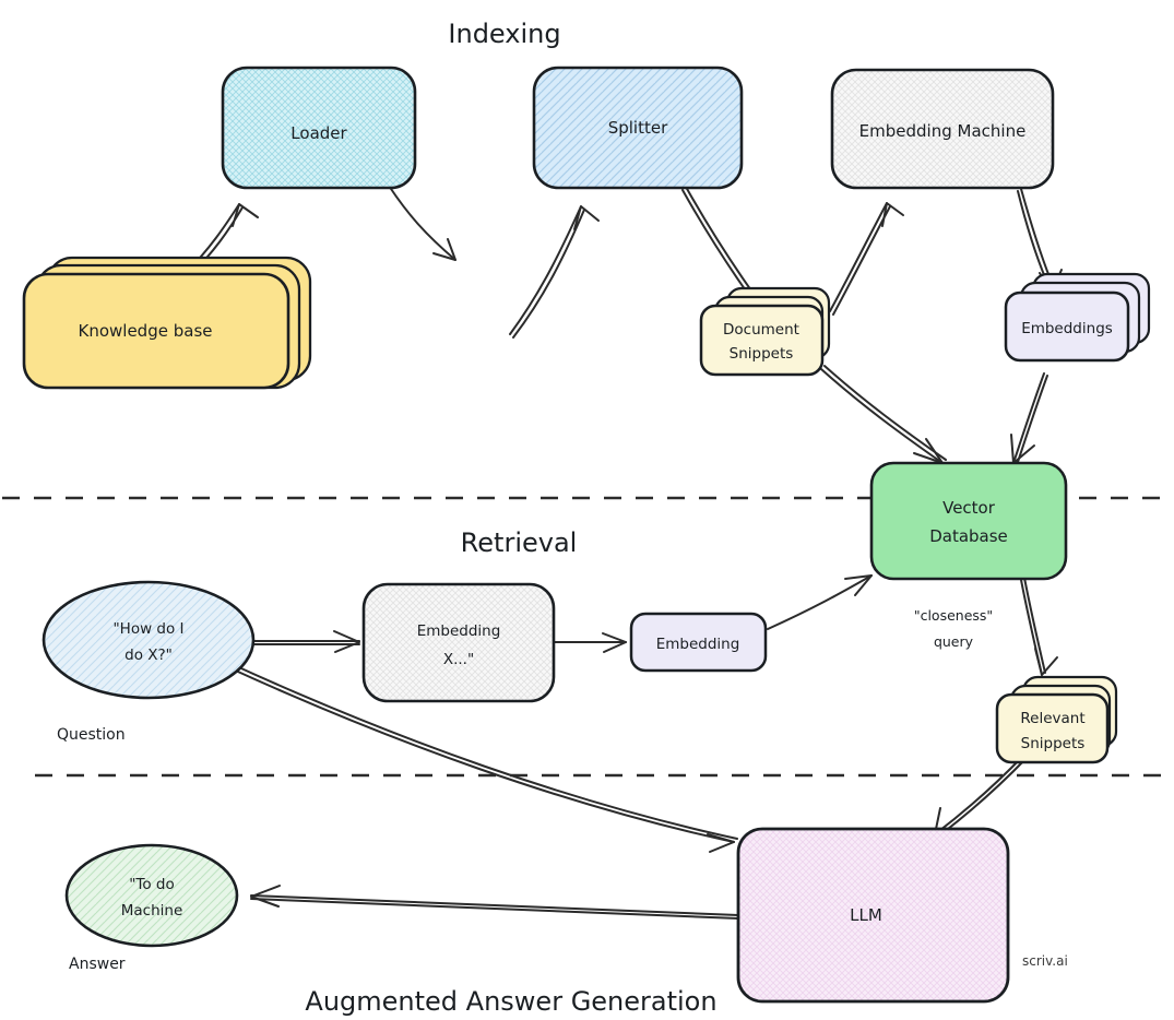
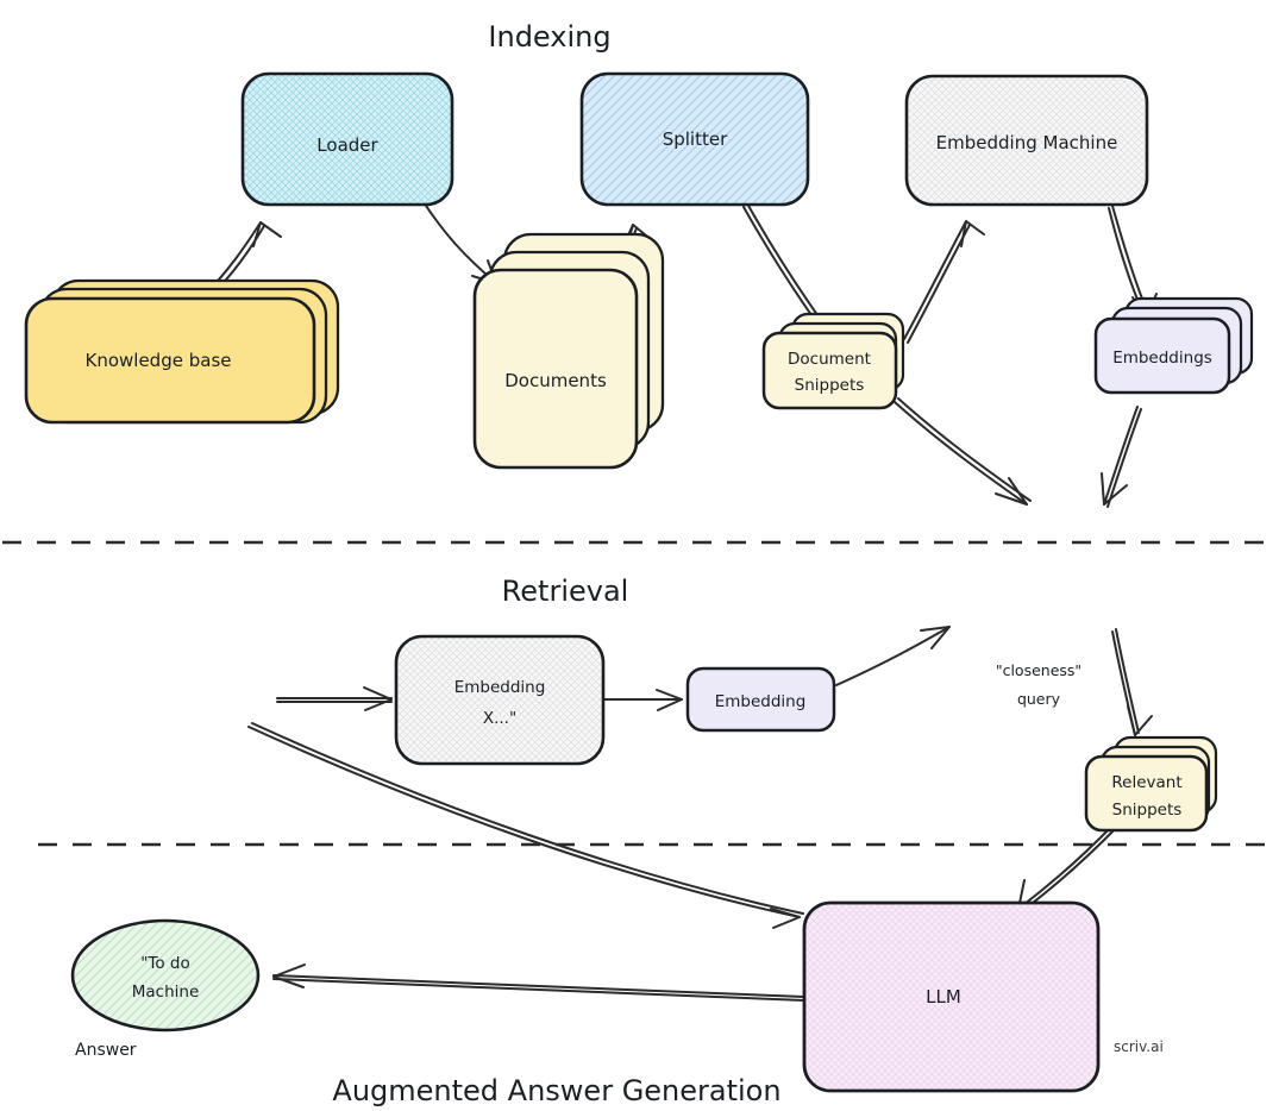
  Indexing
  Retrieval
  Augmented Answer Generation
  Knowledge base
  Loader
+ Documents
  Splitter
  Document
  Snippets
  Embedding Machine
  Embeddings
- Vector
- Database
- "How do I
- do X?"
- Question
  Embedding
  X..."
  Embedding
  "closeness"
  query
  Relevant
  Snippets
  LLM
  "To do
  Machine
  Answer
  scriv.ai
